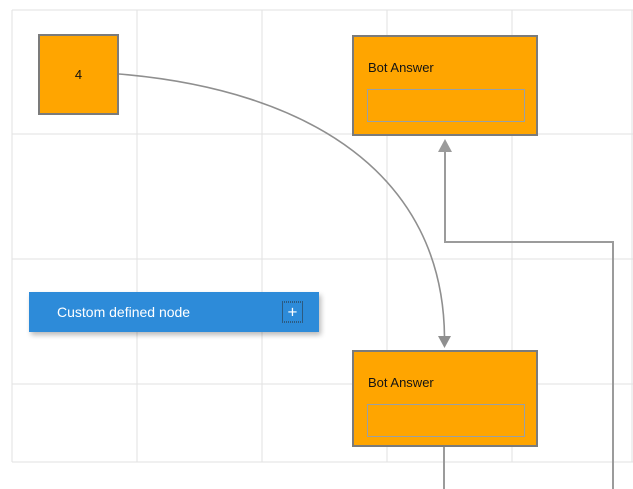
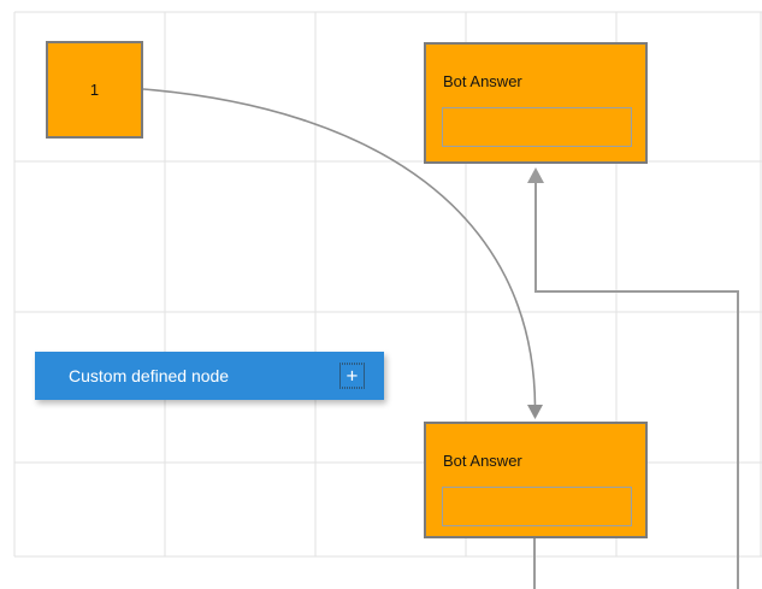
- 4
+ 1
  Bot Answer
  Bot Answer
  Custom defined node
  +
